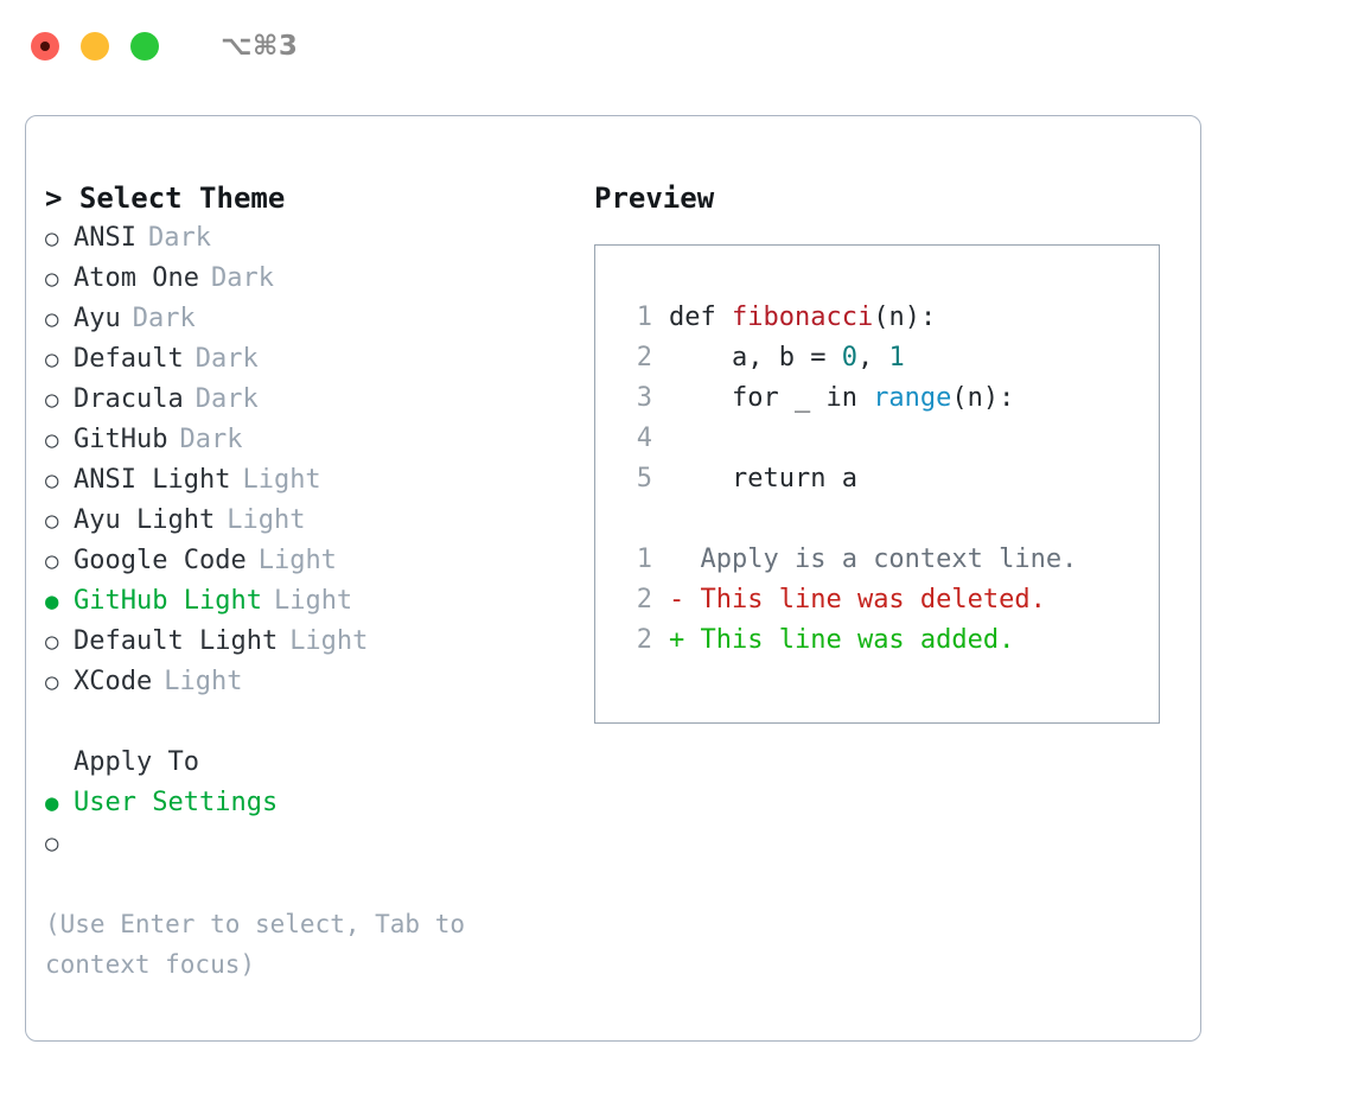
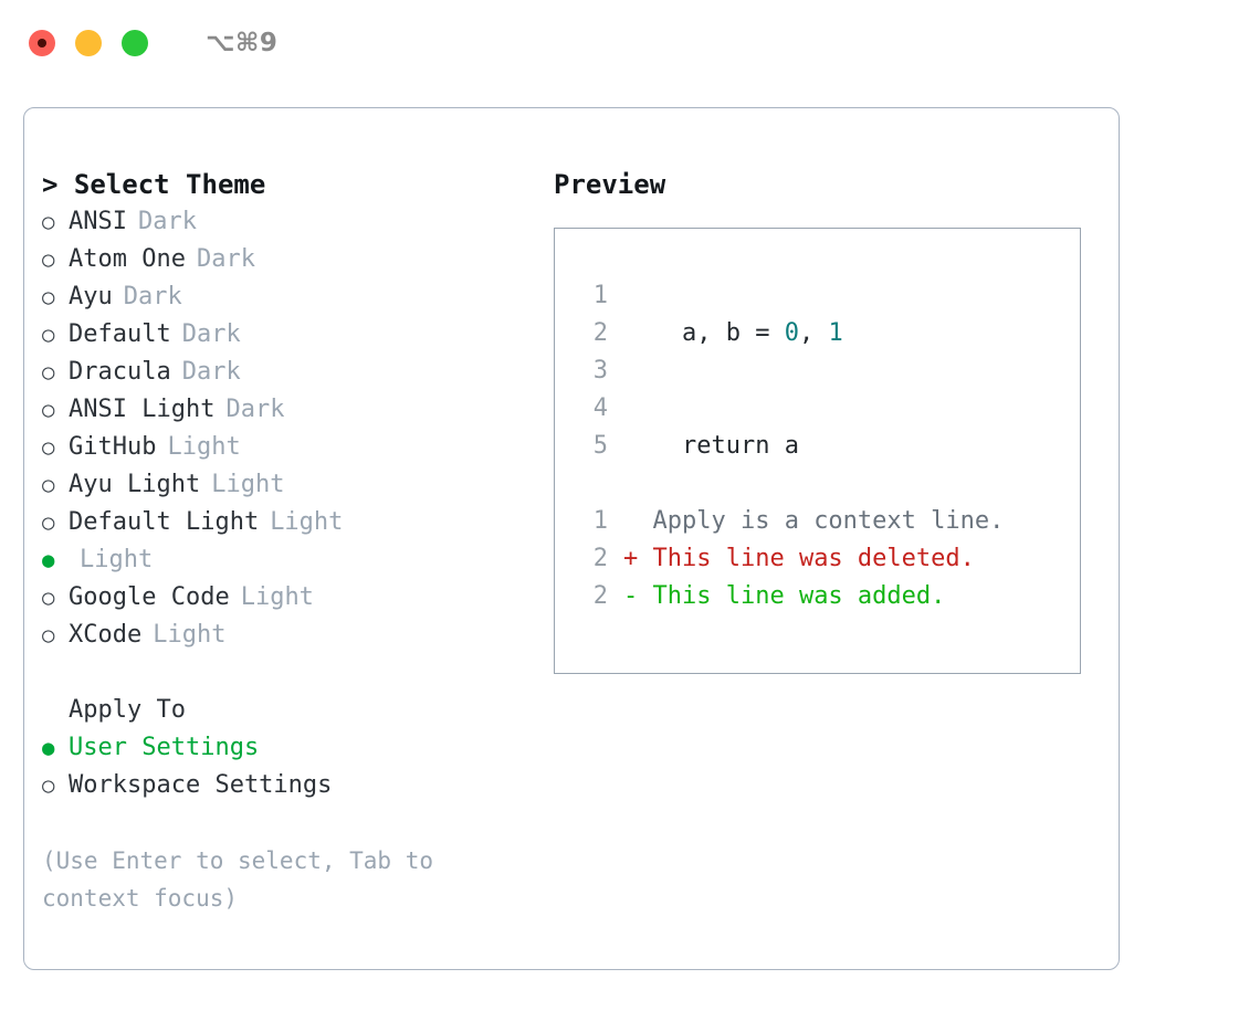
- ⌥⌘3
+ ⌥⌘9
  > Select Theme
  ○
  ANSI
  Dark
  ○
  Atom One
  Dark
  ○
  Ayu
  Dark
  ○
  Default
  Dark
  ○
  Dracula
  Dark
  ○
- GitHub
+ ANSI Light
  Dark
  ○
- ANSI Light
+ GitHub
  Light
  ○
  Ayu Light
  Light
  ○
- Google Code
+ Default Light
  Light
  ●
- GitHub Light
  Light
  ○
- Default Light
+ Google Code
  Light
  ○
  XCode
  Light
  Apply To
  ●
  User Settings
  ○
+ Workspace Settings
  (Use Enter to select, Tab to context focus)
  Preview
  1
- def fibonacci(n):
  2
  a, b = 0, 1
  3
- for _ in range(n):
  4
  5
  return a
  1
  Apply is a context line.
  2
- -
+ +
  This line was deleted.
  2
- +
+ -
  This line was added.
